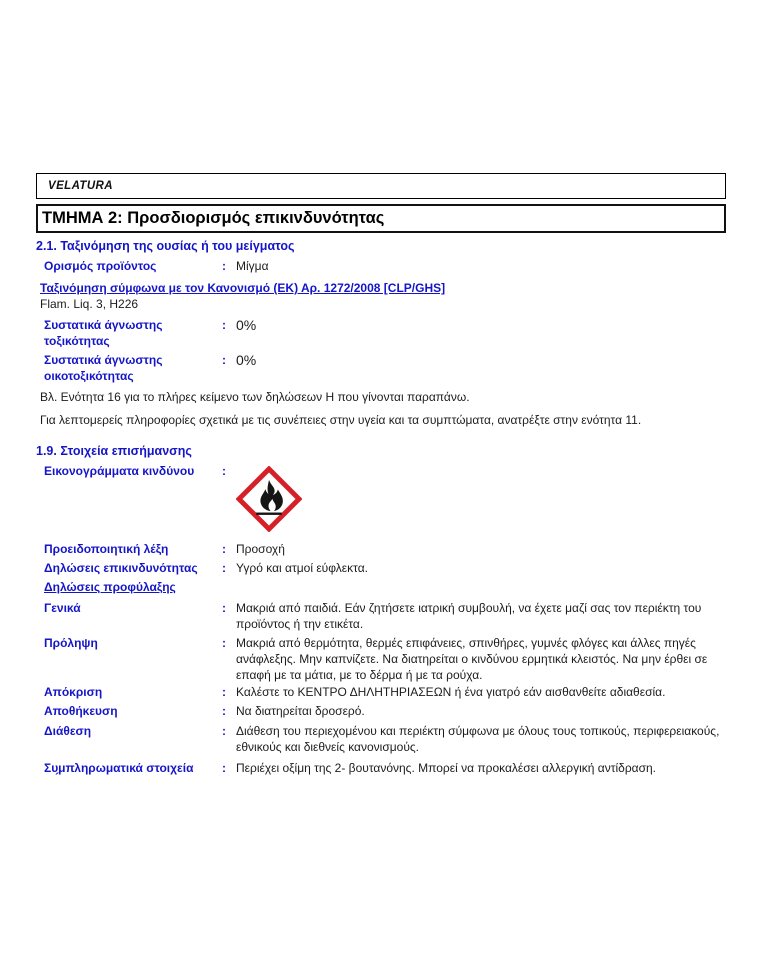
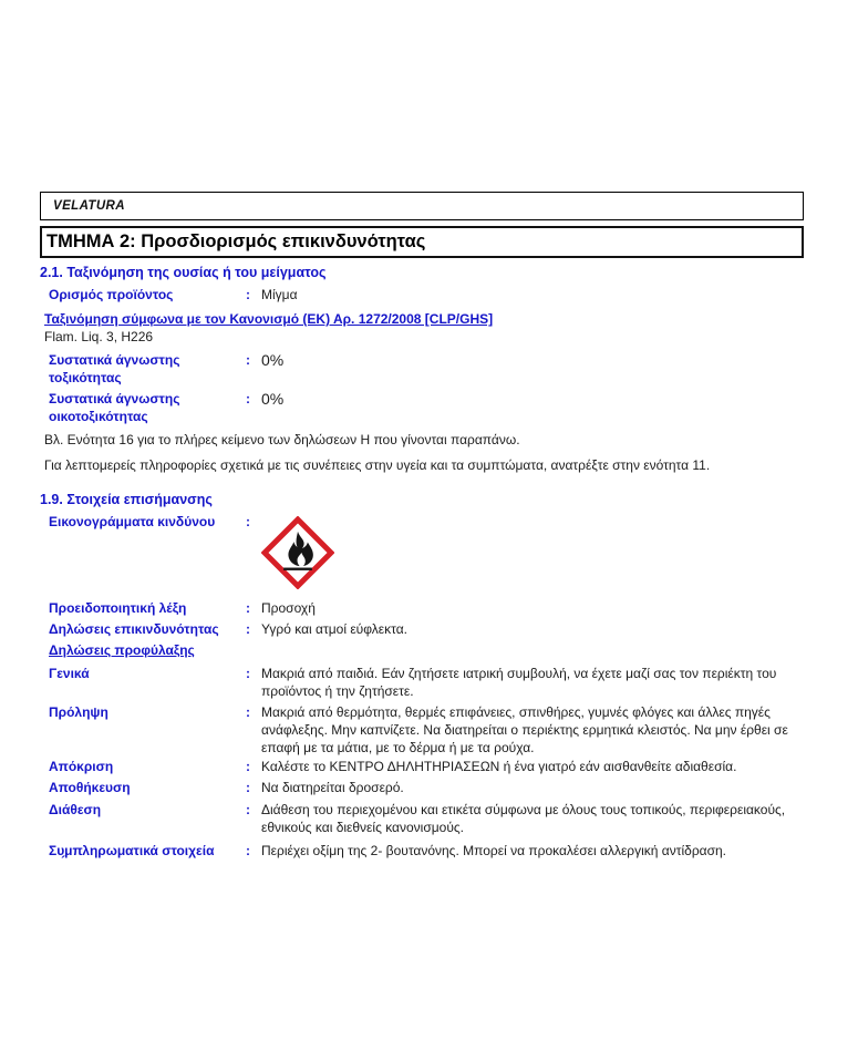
  VELATURA
  ΤΜΗΜΑ 2: Προσδιορισμός επικινδυνότητας
  2.1. Ταξινόμηση της ουσίας ή του μείγματος
  Ορισμός προϊόντος
  :
  Μίγμα
  Ταξινόμηση σύμφωνα με τον Κανονισμό (ΕΚ) Αρ. 1272/2008 [CLP/GHS]
  Flam. Liq. 3, H226
  Συστατικά άγνωστης τοξικότητας
  :
  0%
  Συστατικά άγνωστης οικοτοξικότητας
  :
  0%
  Βλ. Ενότητα 16 για το πλήρες κείμενο των δηλώσεων H που γίνονται παραπάνω.
  Για λεπτομερείς πληροφορίες σχετικά με τις συνέπειες στην υγεία και τα συμπτώματα, ανατρέξτε στην ενότητα 11.
  1.9. Στοιχεία επισήμανσης
  Εικονογράμματα κινδύνου
  :
  Προειδοποιητική λέξη
  :
  Προσοχή
  Δηλώσεις επικινδυνότητας
  :
  Υγρό και ατμοί εύφλεκτα.
  Δηλώσεις προφύλαξης
  Γενικά
  :
- Μακριά από παιδιά. Εάν ζητήσετε ιατρική συμβουλή, να έχετε μαζί σας τον περιέκτη του προϊόντος ή την ετικέτα.
+ Μακριά από παιδιά. Εάν ζητήσετε ιατρική συμβουλή, να έχετε μαζί σας τον περιέκτη του προϊόντος ή την ζητήσετε.
  Πρόληψη
  :
- Μακριά από θερμότητα, θερμές επιφάνειες, σπινθήρες, γυμνές φλόγες και άλλες πηγές ανάφλεξης. Μην καπνίζετε. Να διατηρείται ο κινδύνου ερμητικά κλειστός. Να μην έρθει σε επαφή με τα μάτια, με το δέρμα ή με τα ρούχα.
+ Μακριά από θερμότητα, θερμές επιφάνειες, σπινθήρες, γυμνές φλόγες και άλλες πηγές ανάφλεξης. Μην καπνίζετε. Να διατηρείται ο περιέκτης ερμητικά κλειστός. Να μην έρθει σε επαφή με τα μάτια, με το δέρμα ή με τα ρούχα.
  Απόκριση
  :
  Καλέστε το ΚΕΝΤΡΟ ΔΗΛΗΤΗΡΙΑΣΕΩΝ ή ένα γιατρό εάν αισθανθείτε αδιαθεσία.
  Αποθήκευση
  :
  Να διατηρείται δροσερό.
  Διάθεση
  :
- Διάθεση του περιεχομένου και περιέκτη σύμφωνα με όλους τους τοπικούς, περιφερειακούς, εθνικούς και διεθνείς κανονισμούς.
+ Διάθεση του περιεχομένου και ετικέτα σύμφωνα με όλους τους τοπικούς, περιφερειακούς, εθνικούς και διεθνείς κανονισμούς.
  Συμπληρωματικά στοιχεία
  :
  Περιέχει οξίμη της 2- βουτανόνης. Μπορεί να προκαλέσει αλλεργική αντίδραση.
  ´
